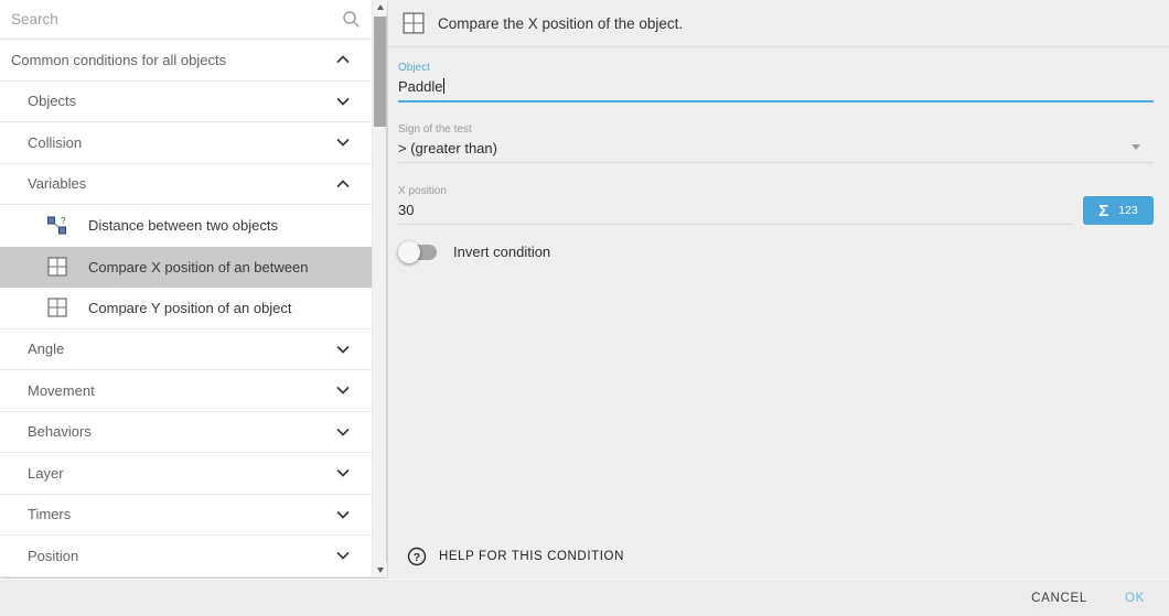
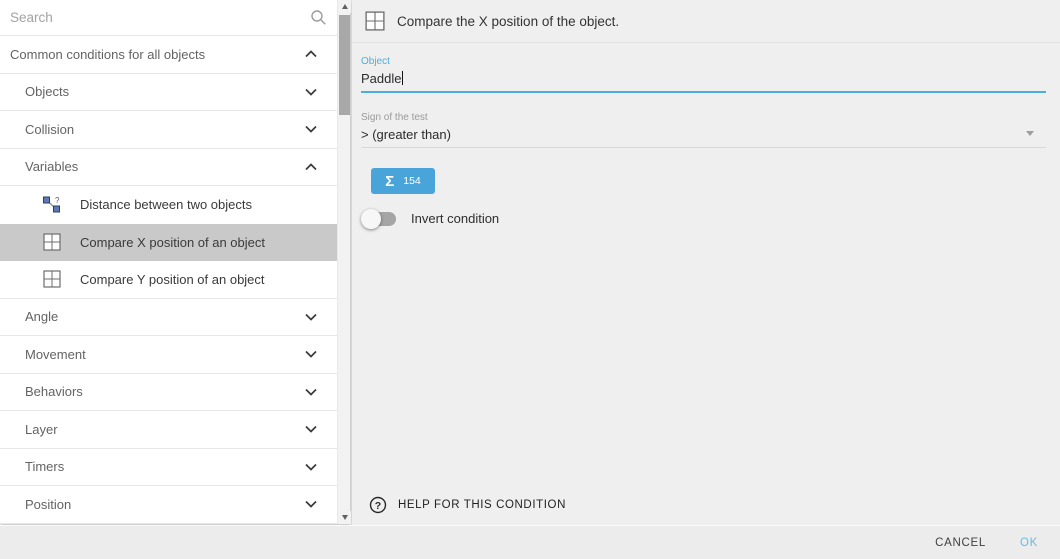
  Search
  Common conditions for all objects
  Objects
  Collision
  Variables
  ?
  Distance between two objects
- Compare X position of an between
+ Compare X position of an object
  Compare Y position of an object
  Angle
  Movement
  Behaviors
  Layer
  Timers
  Position
  Compare the X position of the object.
  Object
  Paddle
  Sign of the test
  > (greater than)
- X position
- 30
  Σ
- 123
+ 154
  Invert condition
  ?
  HELP FOR THIS CONDITION
  CANCEL
  OK
